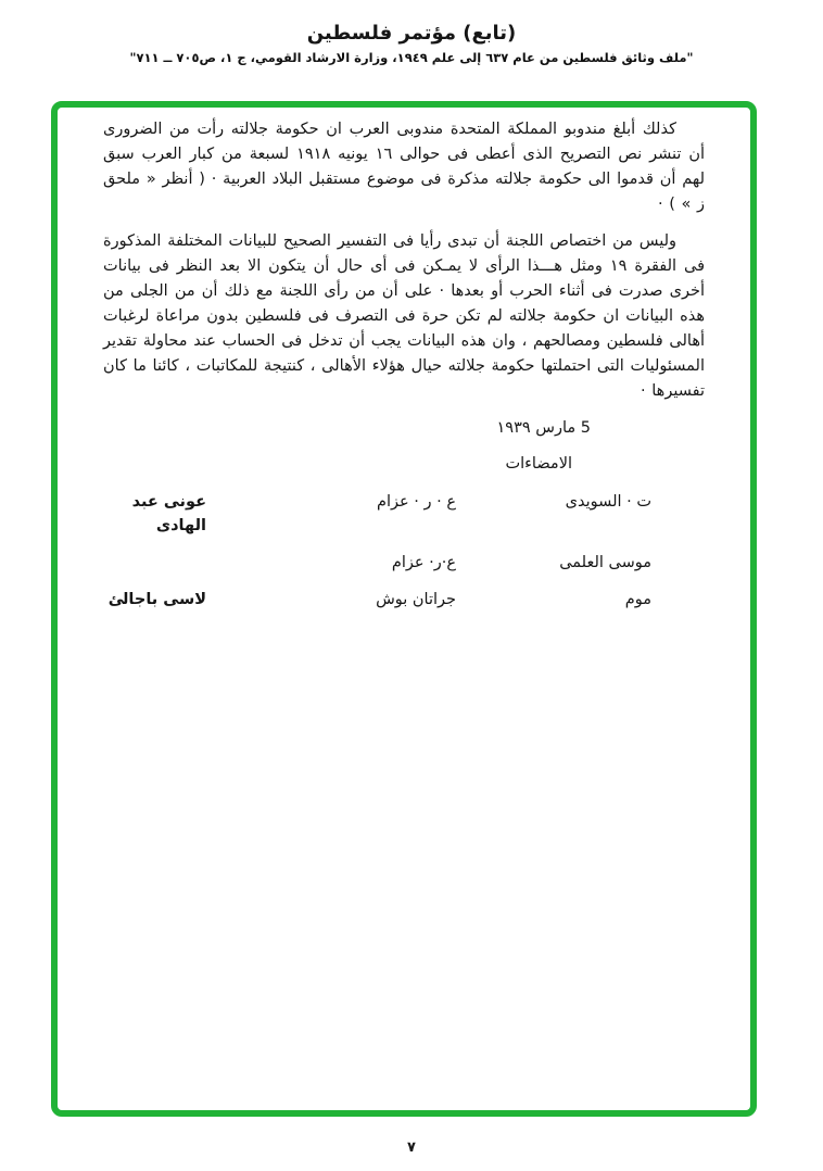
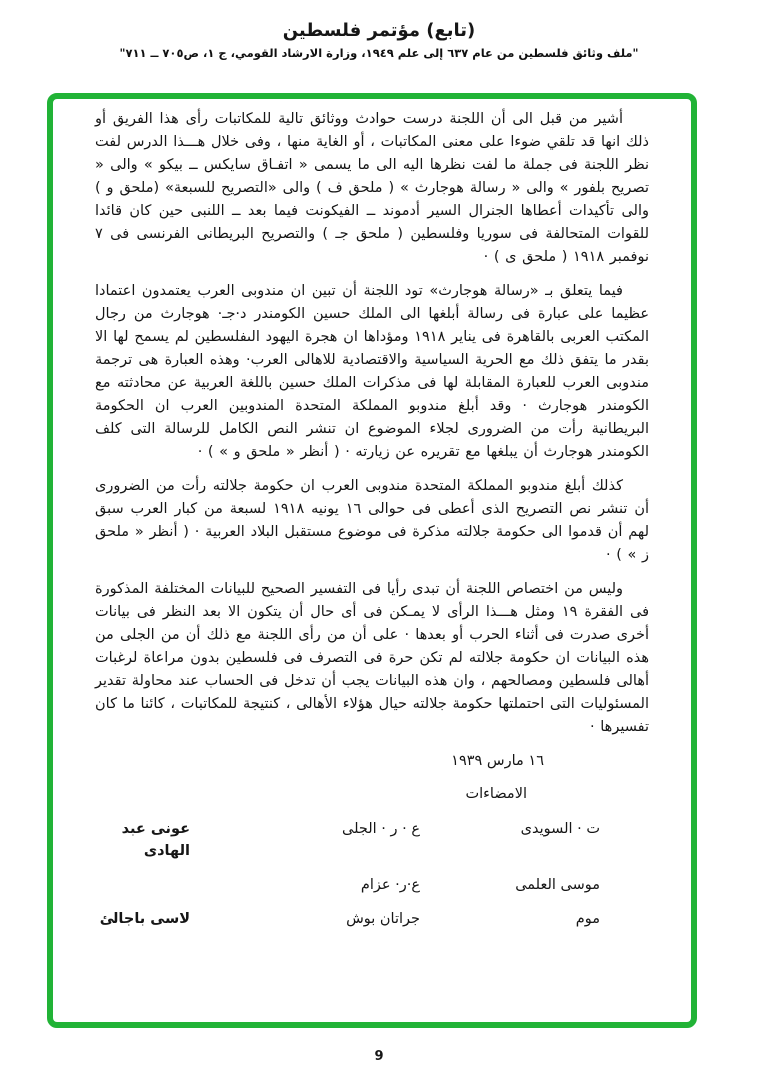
  (تابع) مؤتمر فلسطين
  "ملف وثائق فلسطين من عام ٦٣٧ إلى علم ١٩٤٩، وزارة الارشاد القومي، ج ١، ص٧٠٥ ــ ٧١١"
+ أشير من قبل الى أن اللجنة درست حوادث ووثائق تالية للمكاتبات رأى هذا الفريق أو ذلك انها قد تلقي ضوءا على معنى المكاتبات ، أو الغاية منها ، وفى خلال هـــذا الدرس لفت نظر اللجنة فى جملة ما لفت نظرها اليه الى ما يسمى « اتفـاق سايكس ــ بيكو » والى « تصريح بلفور » والى « رسالة هوجارث » ( ملحق ف ) والى «التصريح للسبعة» (ملحق و ) والى تأكيدات أعطاها الجنرال السير أدموند ــ الفيكونت فيما بعد ــ اللنبى حين كان قائدا للقوات المتحالفة فى سوريا وفلسطين ( ملحق جـ ) والتصريح البريطانى الفرنسى فى ٧ نوفمبر ١٩١٨ ( ملحق ى ) ·
+ فيما يتعلق بـ «رسالة هوجارث» تود اللجنة أن تبين ان مندوبى العرب يعتمدون اعتمادا عظيما على عبارة فى رسالة أبلغها الى الملك حسين الكومندر د·جـ· هوجارث من رجال المكتب العربى بالقاهرة فى يناير ١٩١٨ ومؤداها ان هجرة اليهود الىفلسطين لم يسمح لها الا بقدر ما يتفق ذلك مع الحرية السياسية والاقتصادية للاهالى العرب· وهذه العبارة هى ترجمة مندوبى العرب للعبارة المقابلة لها فى مذكرات الملك حسين باللغة العربية عن محادثته مع الكومندر هوجارث · وقد أبلغ مندوبو المملكة المتحدة المندوبين العرب ان الحكومة البريطانية رأت من الضرورى لجلاء الموضوع ان تنشر النص الكامل للرسالة التى كلف الكومندر هوجارث أن يبلغها مع تقريره عن زيارته · ( أنظر « ملحق و » ) ·
  كذلك أبلغ مندوبو المملكة المتحدة مندوبى العرب ان حكومة جلالته رأت من الضرورى أن تنشر نص التصريح الذى أعطى فى حوالى ١٦ يونيه ١٩١٨ لسبعة من كبار العرب سبق لهم أن قدموا الى حكومة جلالته مذكرة فى موضوع مستقبل البلاد العربية · ( أنظر « ملحق ز » ) ·
  وليس من اختصاص اللجنة أن تبدى رأيا فى التفسير الصحيح للبيانات المختلفة المذكورة فى الفقرة ١٩ ومثل هـــذا الرأى لا يمـكن فى أى حال أن يتكون الا بعد النظر فى بيانات أخرى صدرت فى أثناء الحرب أو بعدها · على أن من رأى اللجنة مع ذلك أن من الجلى من هذه البيانات ان حكومة جلالته لم تكن حرة فى التصرف فى فلسطين بدون مراعاة لرغبات أهالى فلسطين ومصالحهم ، وان هذه البيانات يجب أن تدخل فى الحساب عند محاولة تقدير المسئوليات التى احتملتها حكومة جلالته حيال هؤلاء الأهالى ، كنتيجة للمكاتبات ، كائنا ما كان تفسيرها ·
- 5 مارس ١٩٣٩
+ ١٦ مارس ١٩٣٩
  الامضاءات
  ت · السويدى
- ع · ر · عزام
+ ع · ر · الجلى
  عونى عبد الهادى
  موسى العلمى
  ع·ر· عزام
  موم
  جراتان بوش
  لاسى باجالئ
- ٧
+ 9
